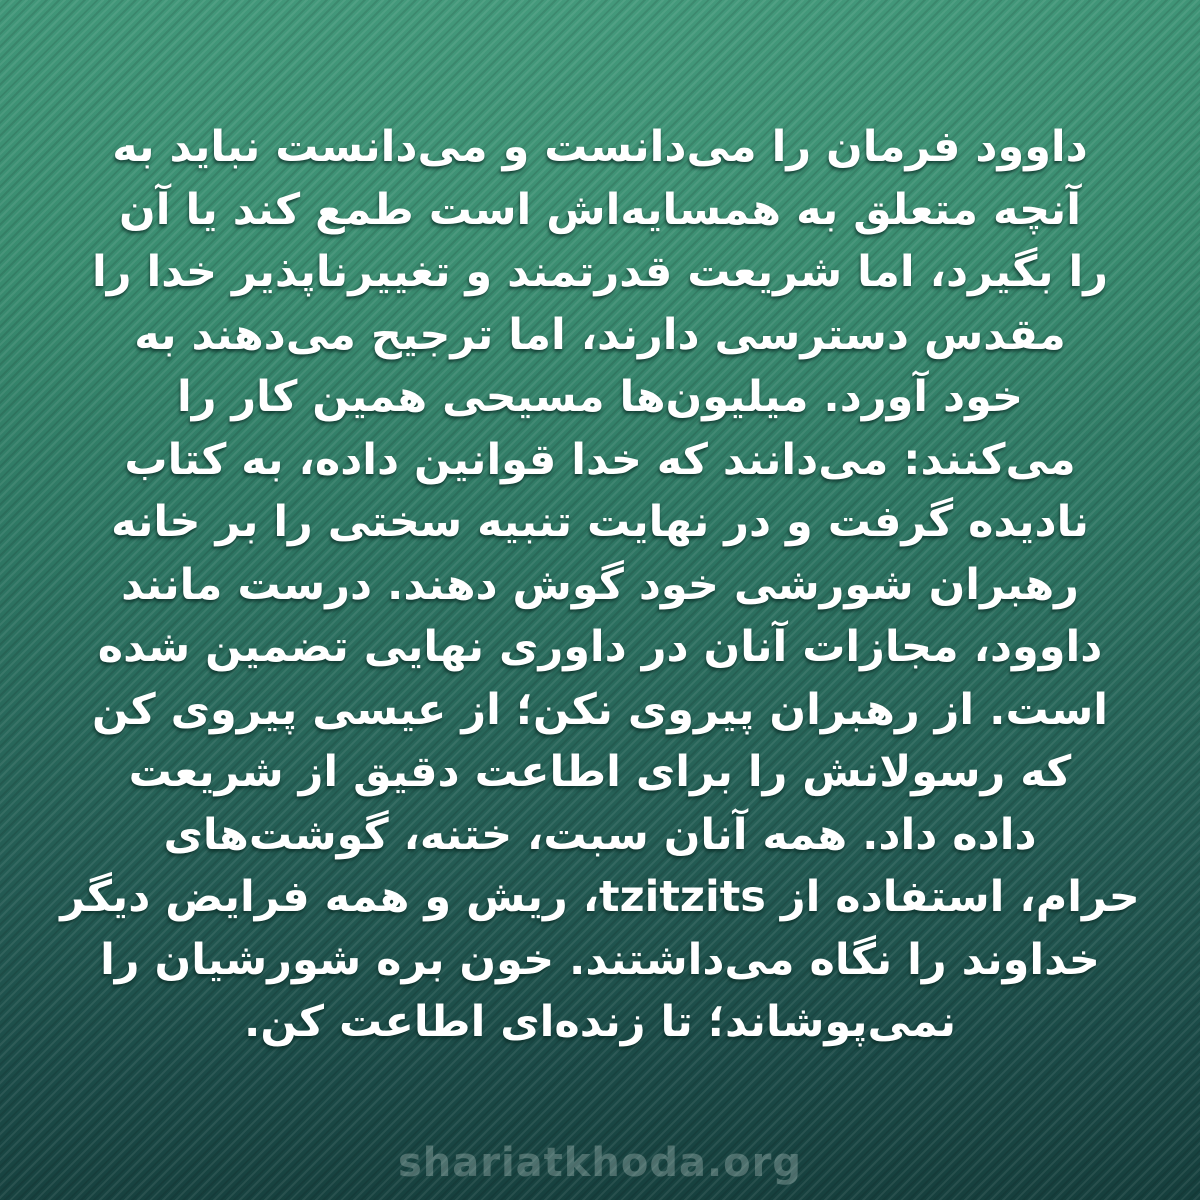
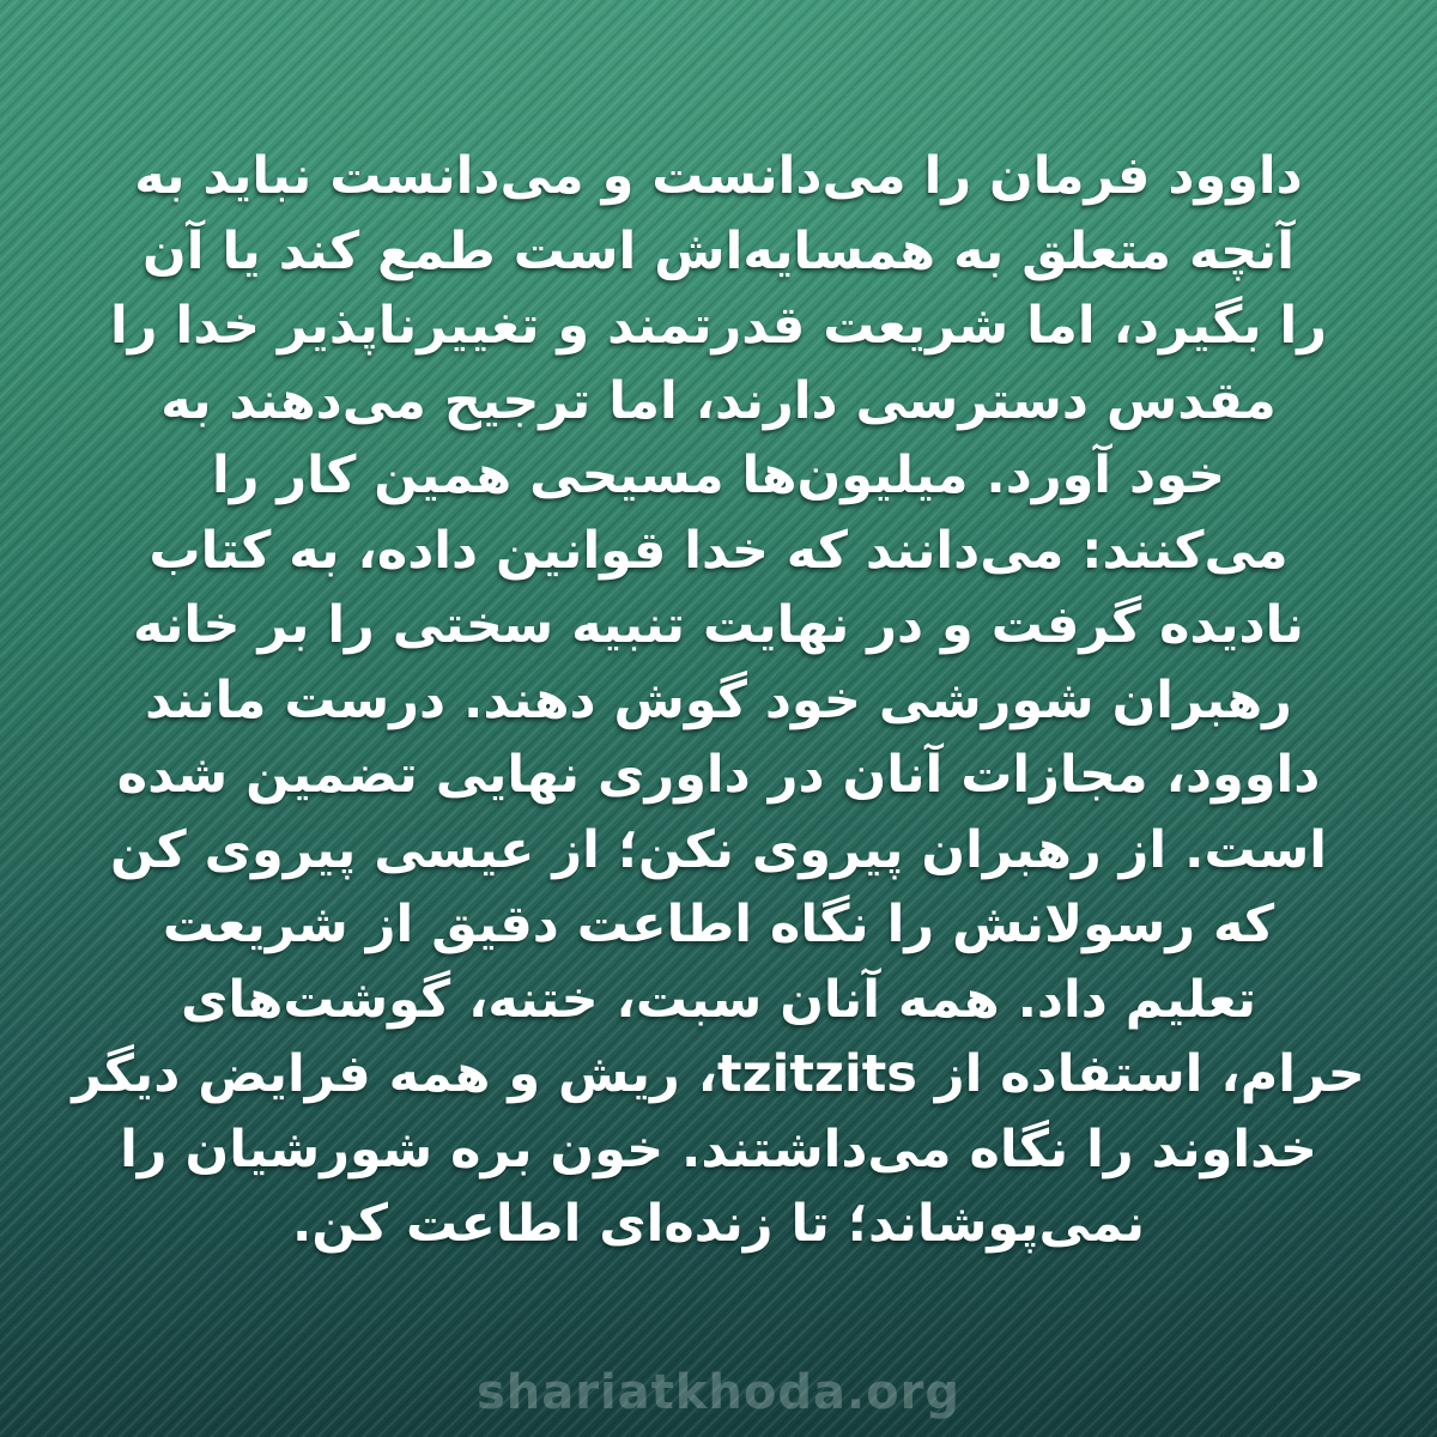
  داوود فرمان را می‌دانست و می‌دانست نباید به
  آنچه متعلق به همسایه‌اش است طمع کند یا آن
  را بگیرد، اما شریعت قدرتمند و تغییرناپذیر خدا را
  مقدس دسترسی دارند، اما ترجیح می‌دهند به
  خود آورد. میلیون‌ها مسیحی همین کار را
  می‌کنند: می‌دانند که خدا قوانین داده، به کتاب
  نادیده گرفت و در نهایت تنبیه سختی را بر خانه
  رهبران شورشی خود گوش دهند. درست مانند
  داوود، مجازات آنان در داوری نهایی تضمین شده
  است. از رهبران پیروی نکن؛ از عیسی پیروی کن
- که رسولانش را برای اطاعت دقیق از شریعت
+ که رسولانش را نگاه اطاعت دقیق از شریعت
- داده داد. همه آنان سبت، ختنه، گوشت‌های
+ تعلیم داد. همه آنان سبت، ختنه، گوشت‌های
  حرام، استفاده از tzitzits، ریش و همه فرایض دیگر
  خداوند را نگاه می‌داشتند. خون بره شورشیان را
  نمی‌پوشاند؛ تا زندهای اطاعت کن.
  shariatkhoda.org
